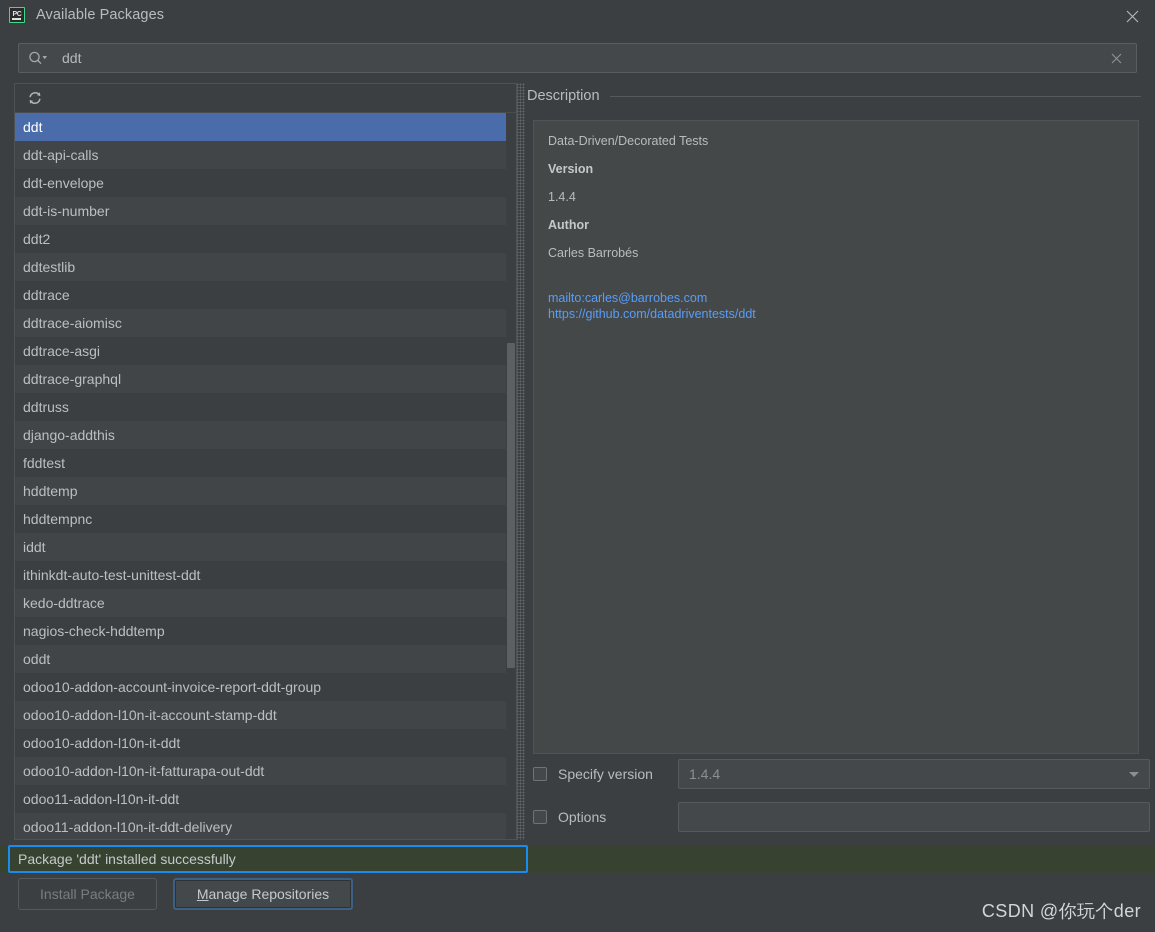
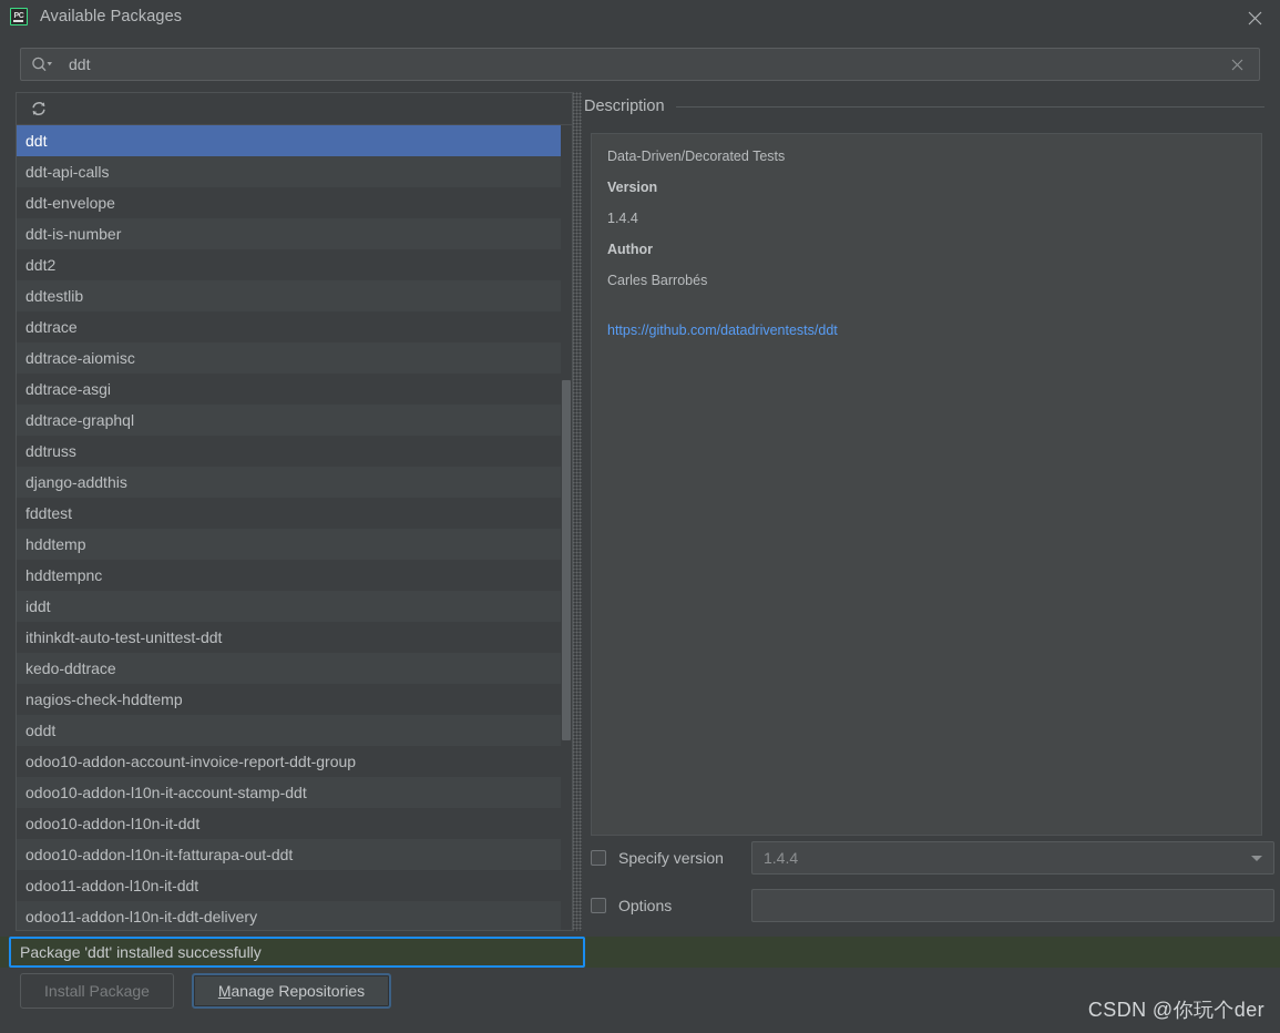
  Available Packages
  ddt
  ddt
  ddt-api-calls
  ddt-envelope
  ddt-is-number
  ddt2
  ddtestlib
  ddtrace
  ddtrace-aiomisc
  ddtrace-asgi
  ddtrace-graphql
  ddtruss
  django-addthis
  fddtest
  hddtemp
  hddtempnc
  iddt
  ithinkdt-auto-test-unittest-ddt
  kedo-ddtrace
  nagios-check-hddtemp
  oddt
  odoo10-addon-account-invoice-report-ddt-group
  odoo10-addon-l10n-it-account-stamp-ddt
  odoo10-addon-l10n-it-ddt
  odoo10-addon-l10n-it-fatturapa-out-ddt
  odoo11-addon-l10n-it-ddt
  odoo11-addon-l10n-it-ddt-delivery
  Description
  Data-Driven/Decorated Tests
  Version
  1.4.4
  Author
  Carles Barrobés
- mailto:carles@barrobes.com
  https://github.com/datadriventests/ddt
  Specify version
  1.4.4
  Options
  Package 'ddt' installed successfully
  Install Package
  M
  anage Repositories
  CSDN @你玩个der
